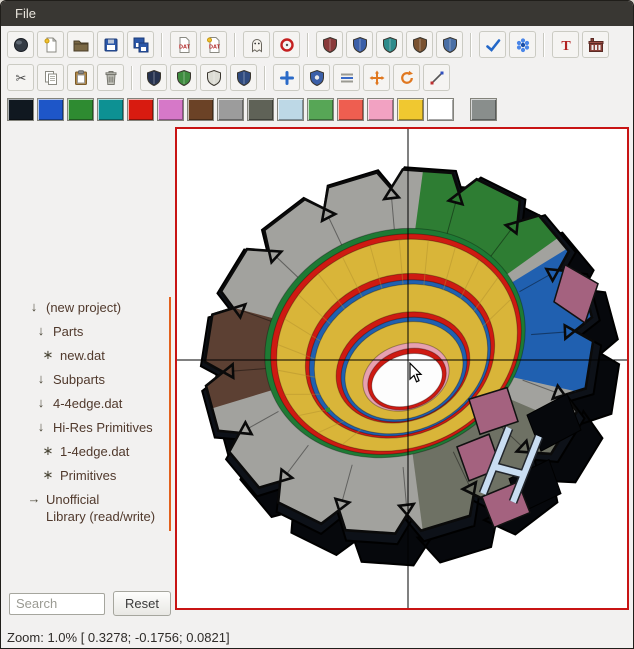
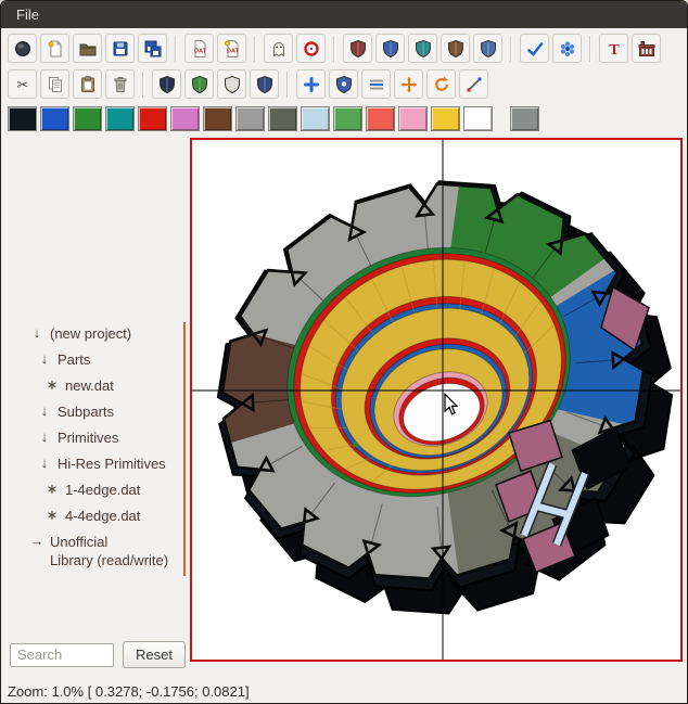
  File
  T
  ✂
  ↓
  (new project)
  ↓
  Parts
  ∗
  new.dat
  ↓
  Subparts
  ↓
- 4-4edge.dat
+ Primitives
  ↓
  Hi-Res Primitives
  ∗
  1-4edge.dat
  ∗
- Primitives
+ 4-4edge.dat
  →
  Unofficial
  Library (read/write)
  Search
  Reset
  Zoom: 1.0% [ 0.3278; -0.1756; 0.0821]
